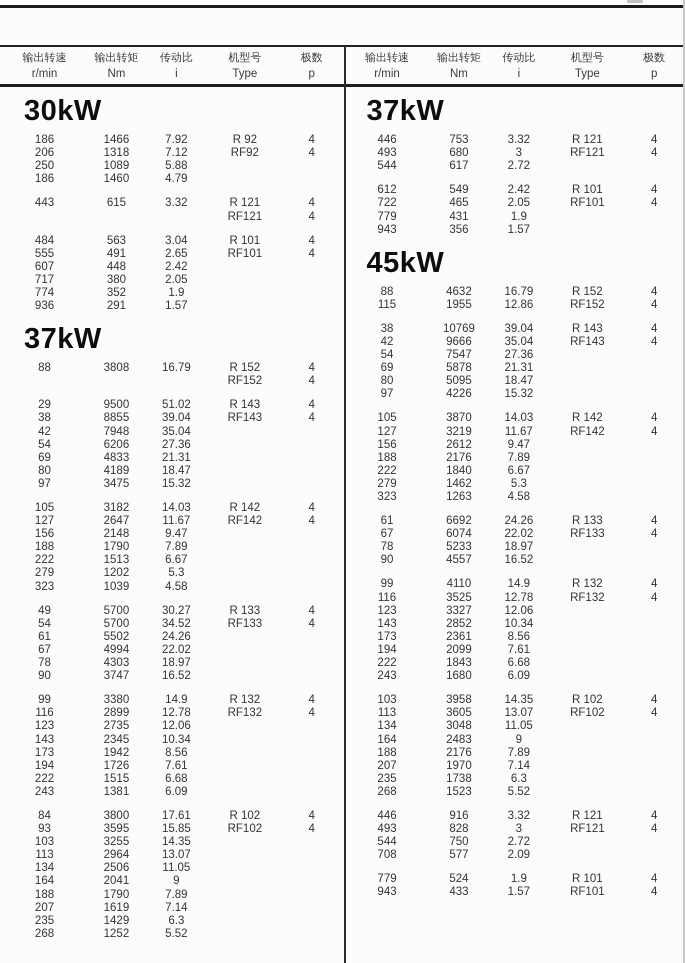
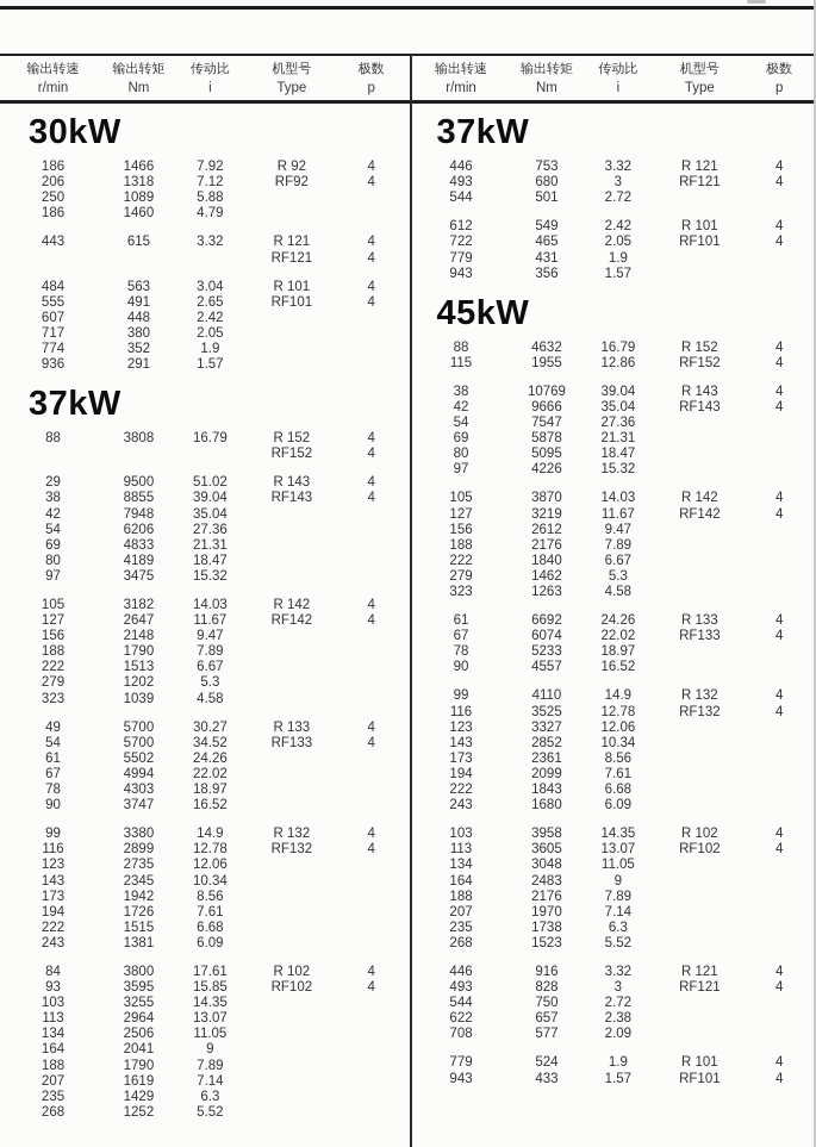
  输出转速
  r/min
  输出转矩
  Nm
  传动比
  i
  机型号
  Type
  极数
  p
  输出转速
  r/min
  输出转矩
  Nm
  传动比
  i
  机型号
  Type
  极数
  p
  30kW
  186
  1466
  7.92
  R 92
  4
  206
  1318
  7.12
  RF92
  4
  250
  1089
  5.88
  186
  1460
  4.79
  443
  615
  3.32
  R 121
  4
  RF121
  4
  484
  563
  3.04
  R 101
  4
  555
  491
  2.65
  RF101
  4
  607
  448
  2.42
  717
  380
  2.05
  774
  352
  1.9
  936
  291
  1.57
  37kW
  88
  3808
  16.79
  R 152
  4
  RF152
  4
  29
  9500
  51.02
  R 143
  4
  38
  8855
  39.04
  RF143
  4
  42
  7948
  35.04
  54
  6206
  27.36
  69
  4833
  21.31
  80
  4189
  18.47
  97
  3475
  15.32
  105
  3182
  14.03
  R 142
  4
  127
  2647
  11.67
  RF142
  4
  156
  2148
  9.47
  188
  1790
  7.89
  222
  1513
  6.67
  279
  1202
  5.3
  323
  1039
  4.58
  49
  5700
  30.27
  R 133
  4
  54
  5700
  34.52
  RF133
  4
  61
  5502
  24.26
  67
  4994
  22.02
  78
  4303
  18.97
  90
  3747
  16.52
  99
  3380
  14.9
  R 132
  4
  116
  2899
  12.78
  RF132
  4
  123
  2735
  12.06
  143
  2345
  10.34
  173
  1942
  8.56
  194
  1726
  7.61
  222
  1515
  6.68
  243
  1381
  6.09
  84
  3800
  17.61
  R 102
  4
  93
  3595
  15.85
  RF102
  4
  103
  3255
  14.35
  113
  2964
  13.07
  134
  2506
  11.05
  164
  2041
  9
  188
  1790
  7.89
  207
  1619
  7.14
  235
  1429
  6.3
  268
  1252
  5.52
  37kW
  446
  753
  3.32
  R 121
  4
  493
  680
  3
  RF121
  4
  544
- 617
+ 501
  2.72
  612
  549
  2.42
  R 101
  4
  722
  465
  2.05
  RF101
  4
  779
  431
  1.9
  943
  356
  1.57
  45kW
  88
  4632
  16.79
  R 152
  4
  115
  1955
  12.86
  RF152
  4
  38
  10769
  39.04
  R 143
  4
  42
  9666
  35.04
  RF143
  4
  54
  7547
  27.36
  69
  5878
  21.31
  80
  5095
  18.47
  97
  4226
  15.32
  105
  3870
  14.03
  R 142
  4
  127
  3219
  11.67
  RF142
  4
  156
  2612
  9.47
  188
  2176
  7.89
  222
  1840
  6.67
  279
  1462
  5.3
  323
  1263
  4.58
  61
  6692
  24.26
  R 133
  4
  67
  6074
  22.02
  RF133
  4
  78
  5233
  18.97
  90
  4557
  16.52
  99
  4110
  14.9
  R 132
  4
  116
  3525
  12.78
  RF132
  4
  123
  3327
  12.06
  143
  2852
  10.34
  173
  2361
  8.56
  194
  2099
  7.61
  222
  1843
  6.68
  243
  1680
  6.09
  103
  3958
  14.35
  R 102
  4
  113
  3605
  13.07
  RF102
  4
  134
  3048
  11.05
  164
  2483
  9
  188
  2176
  7.89
  207
  1970
  7.14
  235
  1738
  6.3
  268
  1523
  5.52
  446
  916
  3.32
  R 121
  4
  493
  828
  3
  RF121
  4
  544
  750
  2.72
+ 622
+ 657
+ 2.38
  708
  577
  2.09
  779
  524
  1.9
  R 101
  4
  943
  433
  1.57
  RF101
  4
